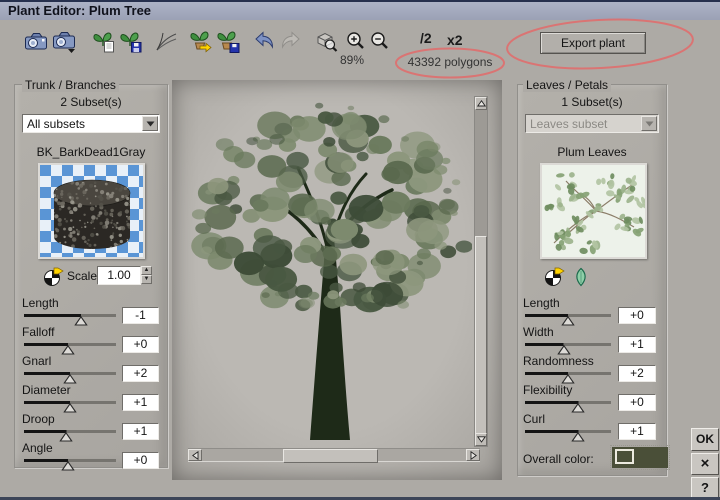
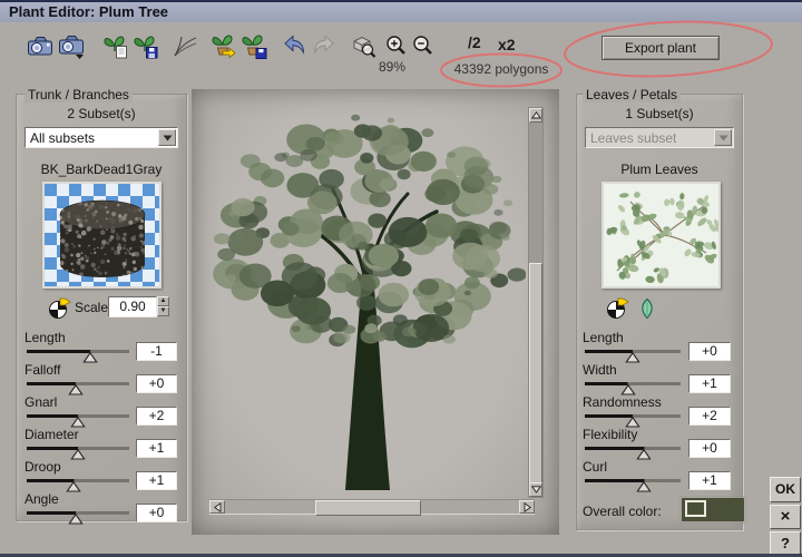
  Plant Editor: Plum Tree
  89%
  /2
  x2
  43392 polygons
  Export plant
  Trunk / Branches
  2 Subset(s)
  All subsets
  BK_BarkDead1Gray
  Scale
- 1.00
+ 0.90
  Length
  -1
  Falloff
  +0
  Gnarl
  +2
  Diameter
  +1
  Droop
  +1
  Angle
  +0
  Leaves / Petals
  1 Subset(s)
  Leaves subset
  Plum Leaves
  Length
  +0
  Width
  +1
  Randomness
  +2
  Flexibility
  +0
  Curl
  +1
  Overall color:
  OK
  ×
  ?
